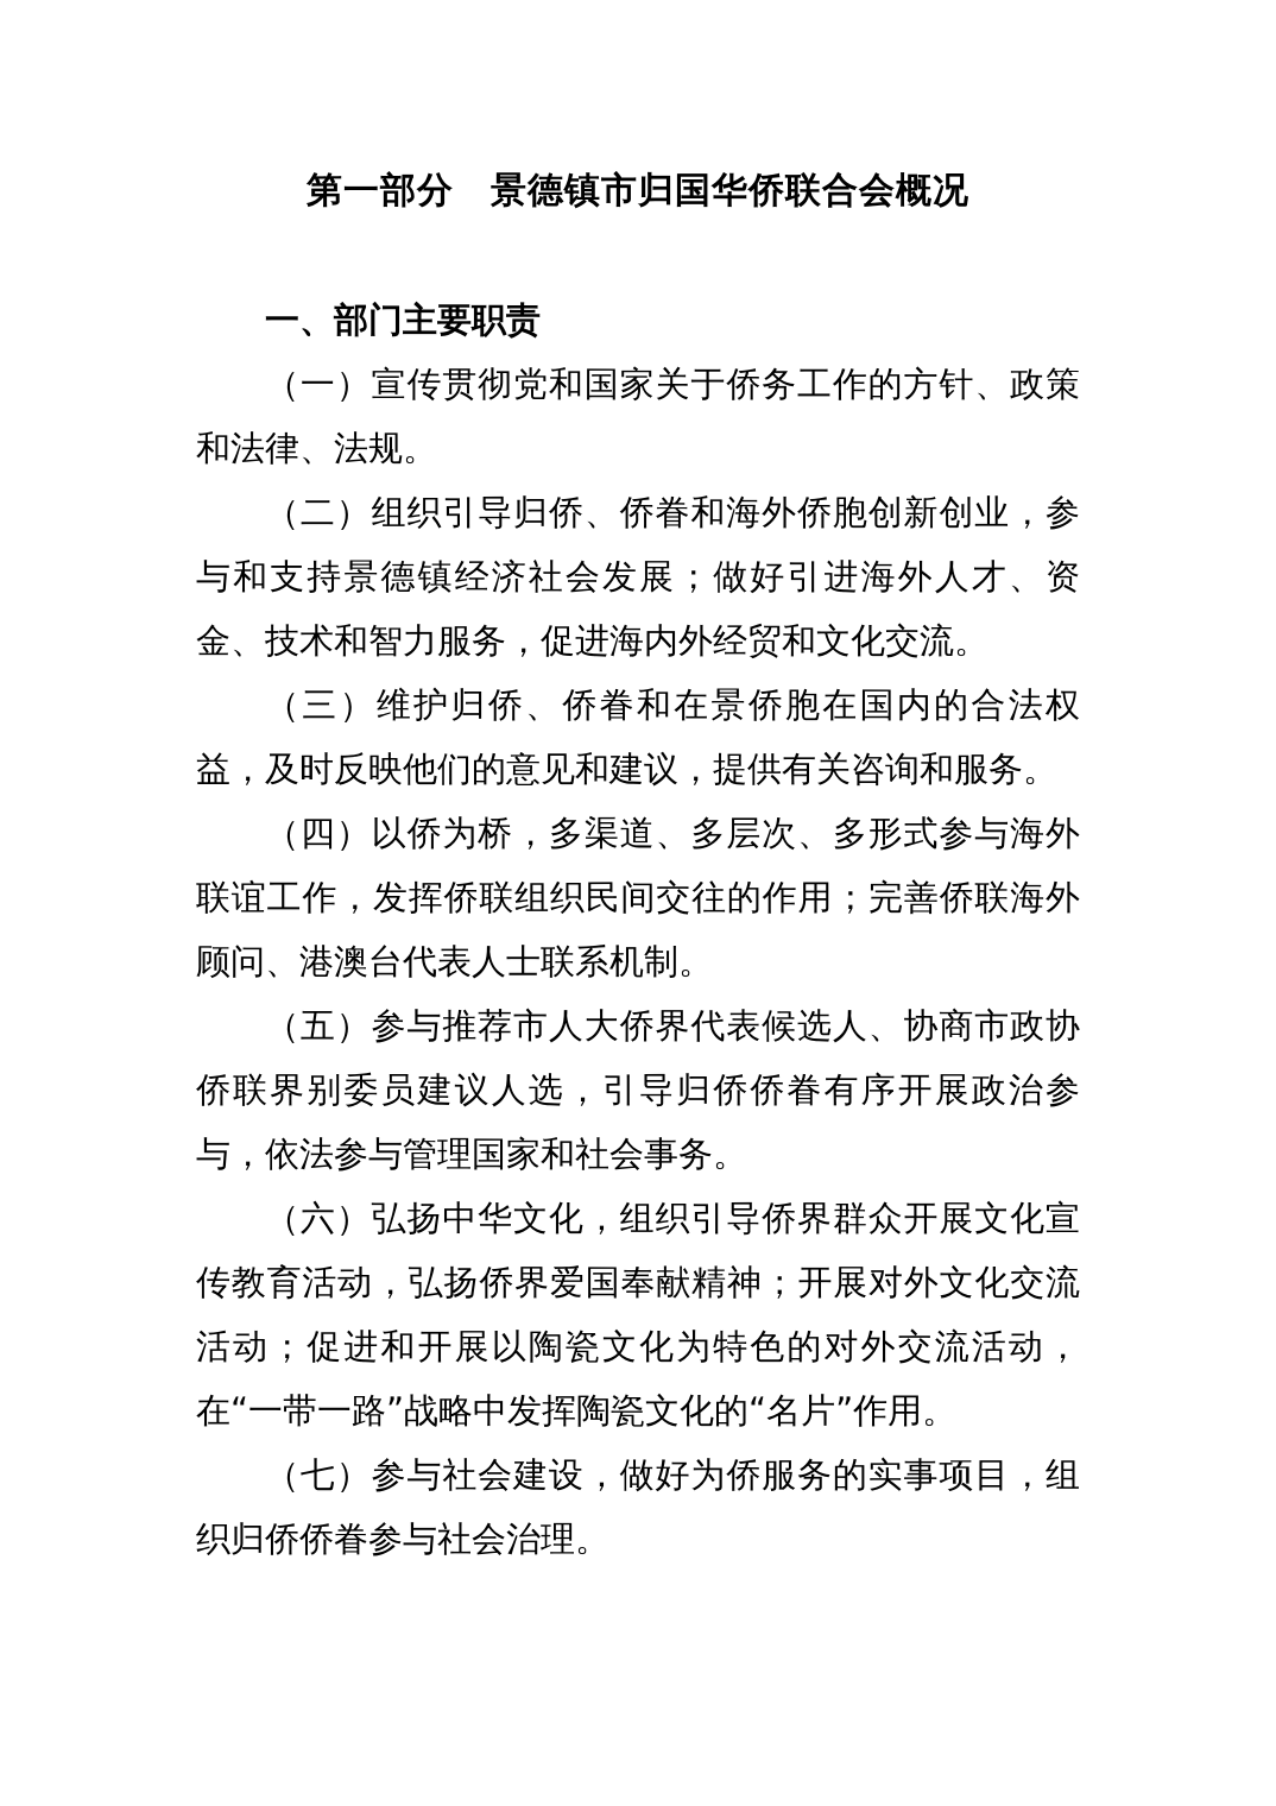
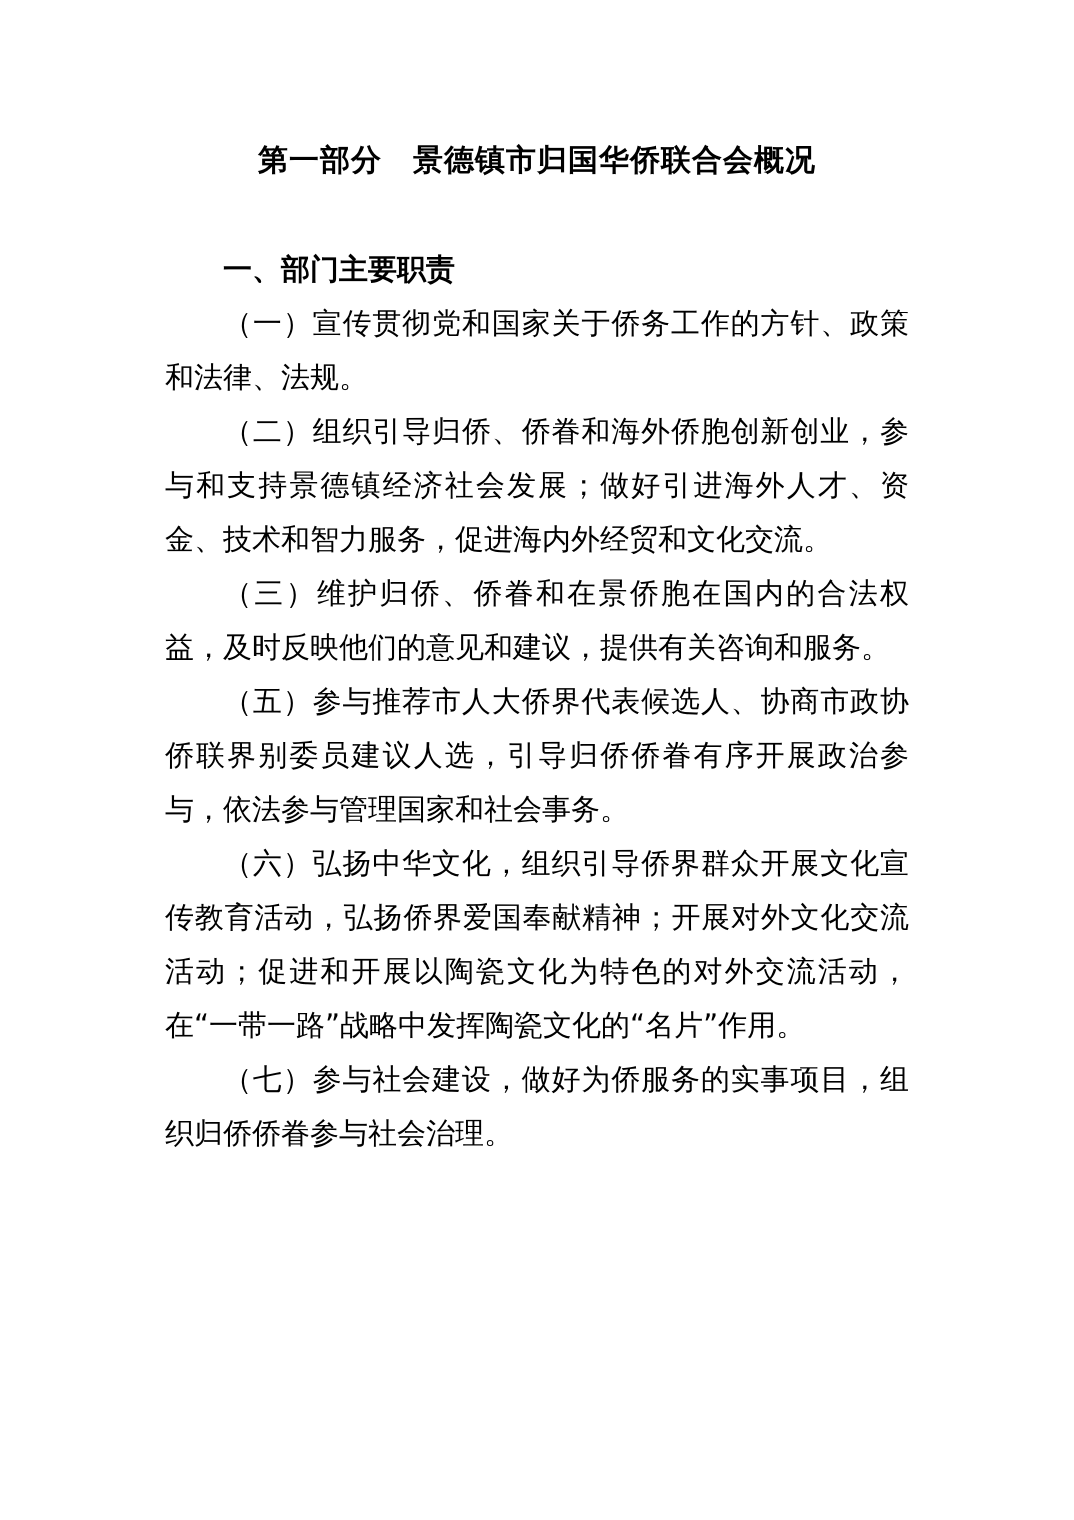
  第一部分 景德镇市归国华侨联合会概况
  一、部门主要职责
  （一）宣传贯彻党和国家关于侨务工作的方针、政策和法律、法规。
  （二）组织引导归侨、侨眷和海外侨胞创新创业，参与和支持景德镇经济社会发展；做好引进海外人才、资金、技术和智力服务，促进海内外经贸和文化交流。
  （三）维护归侨、侨眷和在景侨胞在国内的合法权益，及时反映他们的意见和建议，提供有关咨询和服务。
- （四）以侨为桥，多渠道、多层次、多形式参与海外联谊工作，发挥侨联组织民间交往的作用；完善侨联海外顾问、港澳台代表人士联系机制。
  （五）参与推荐市人大侨界代表候选人、协商市政协侨联界别委员建议人选，引导归侨侨眷有序开展政治参与，依法参与管理国家和社会事务。
  （六）弘扬中华文化，组织引导侨界群众开展文化宣传教育活动，弘扬侨界爱国奉献精神；开展对外文化交流活动；促进和开展以陶瓷文化为特色的对外交流活动，在“一带一路”战略中发挥陶瓷文化的“名片”作用。
  （七）参与社会建设，做好为侨服务的实事项目，组织归侨侨眷参与社会治理。
